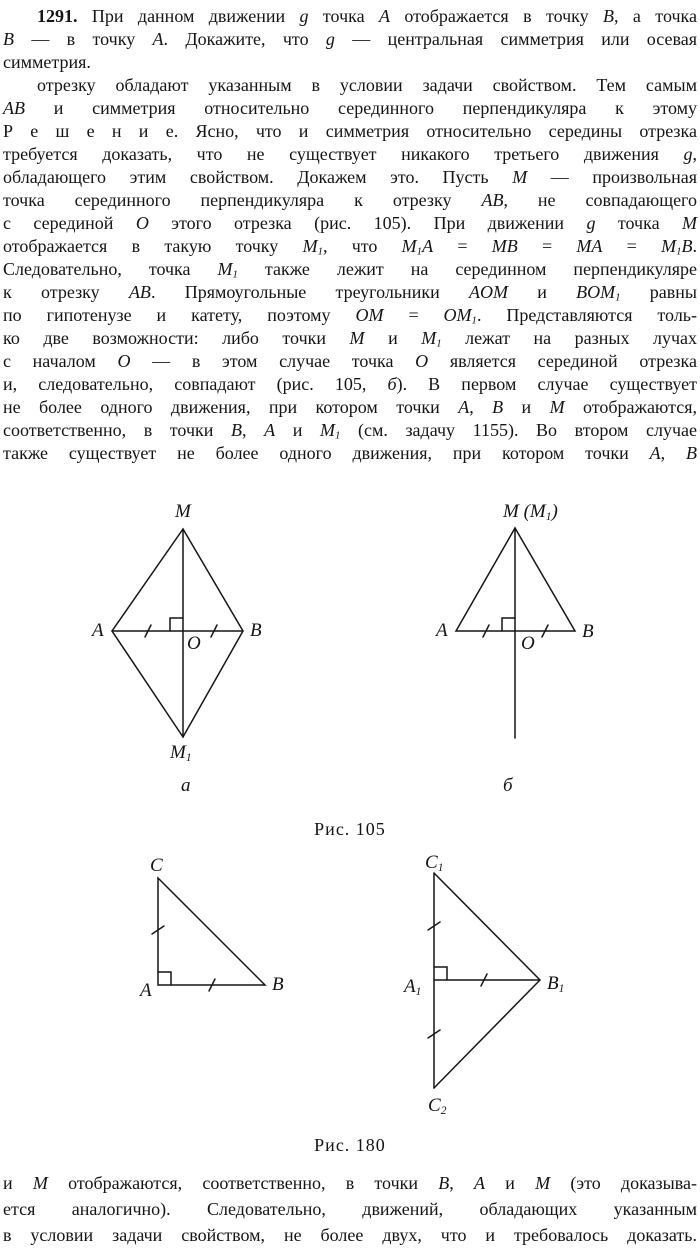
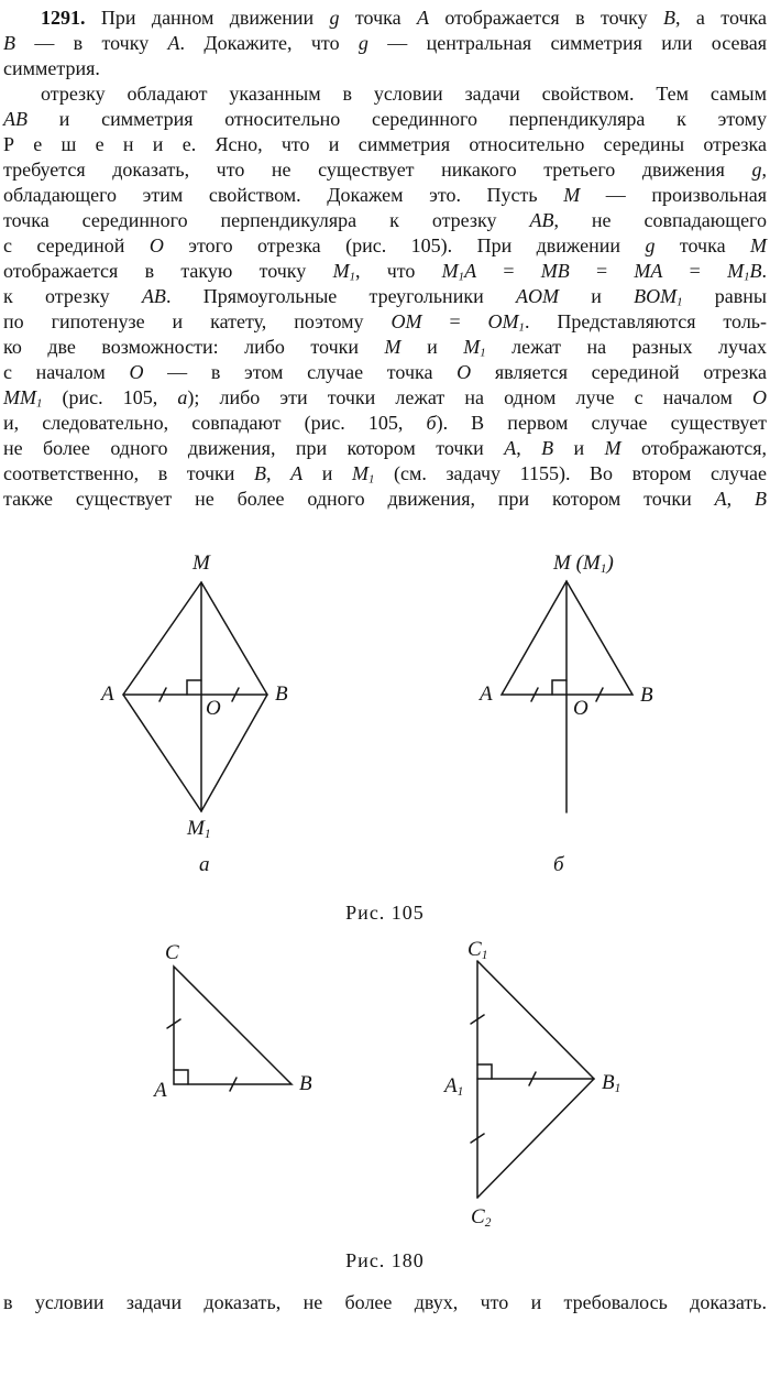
  1291. При данном движении g точка A отображается в точку B, а точка
  B — в точку A. Докажите, что g — центральная симметрия или осевая
  симметрия.
  отрезку обладают указанным в условии задачи свойством. Тем самым
  AB и симметрия относительно серединного перпендикуляра к этому
  Р е ш е н и е. Ясно, что и симметрия относительно середины отрезка
  требуется доказать, что не существует никакого третьего движения g,
  обладающего этим свойством. Докажем это. Пусть M — произвольная
  точка серединного перпендикуляра к отрезку AB, не совпадающего
  с серединой O этого отрезка (рис. 105). При движении g точка M
  отображается в такую точку M1, что M1A = MB = MA = M1B.
- Следовательно, точка M1 также лежит на серединном перпендикуляре
  к отрезку AB. Прямоугольные треугольники AOM и BOM1 равны
  по гипотенузе и катету, поэтому OM = OM1. Представляются толь-
  ко две возможности: либо точки M и M1 лежат на разных лучах
  с началом O — в этом случае точка O является серединой отрезка
+ MM1 (рис. 105, а); либо эти точки лежат на одном луче с началом O
  и, следовательно, совпадают (рис. 105, б). В первом случае существует
  не более одного движения, при котором точки A, B и M отображаются,
  соответственно, в точки B, A и M1 (см. задачу 1155). Во втором случае
  также существует не более одного движения, при котором точки A, B
  M
  A
  B
  O
  M1
  а
  M (M1)
  A
  B
  O
  б
  Рис. 105
  C
  A
  B
  C1
  A1
  B1
  C2
  Рис. 180
- и M отображаются, соответственно, в точки B, A и M (это доказыва-
- ется аналогично). Следовательно, движений, обладающих указанным
- в условии задачи свойством, не более двух, что и требовалось доказать.
+ в условии задачи доказать, не более двух, что и требовалось доказать.
